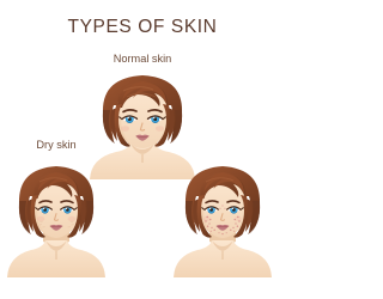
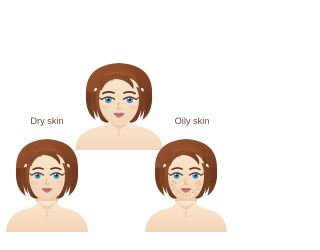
- TYPES OF SKIN
- Normal skin
  Dry skin
+ Oily skin
